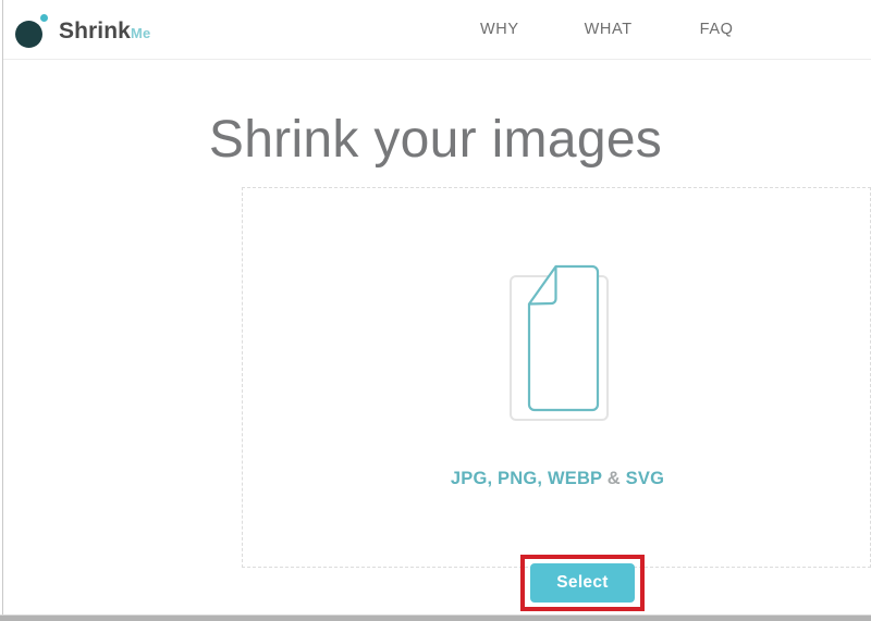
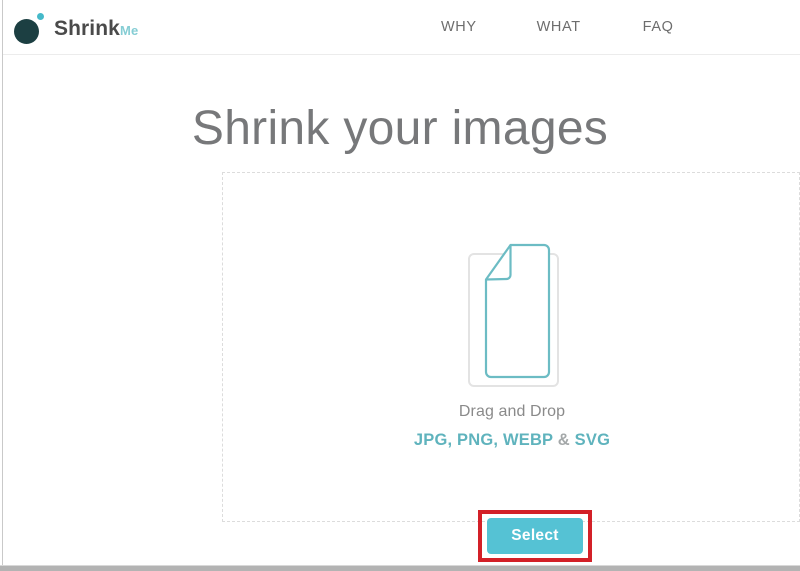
  ShrinkMe
  WHY
  WHAT
  FAQ
  Shrink your images
+ Drag and Drop
  JPG, PNG, WEBP & SVG
  Select
